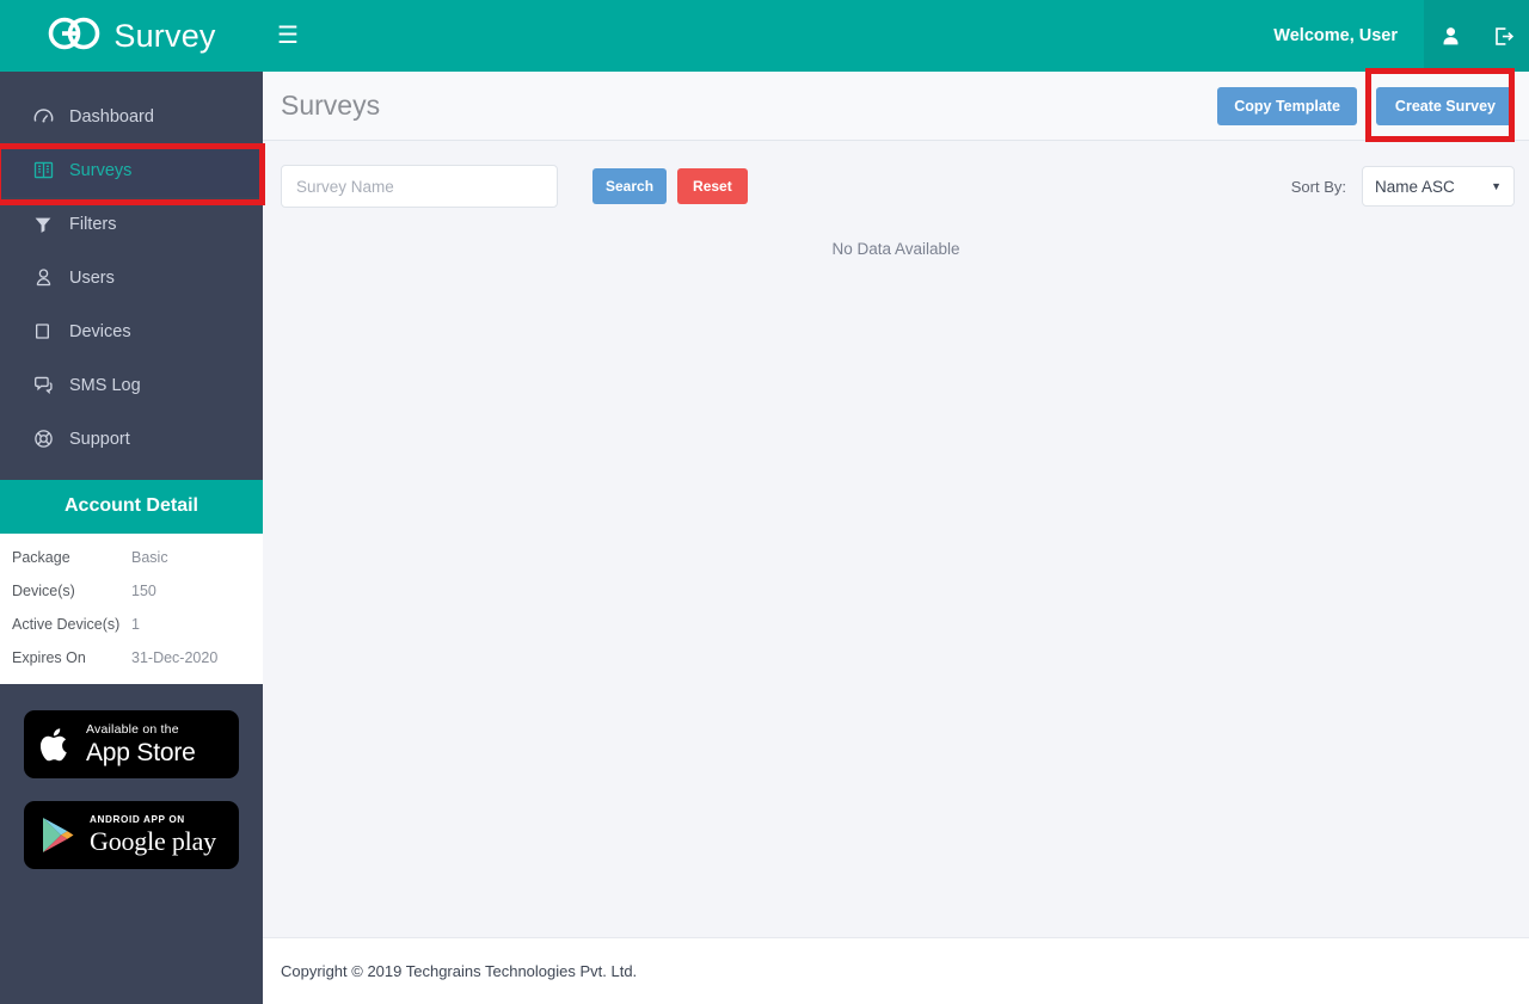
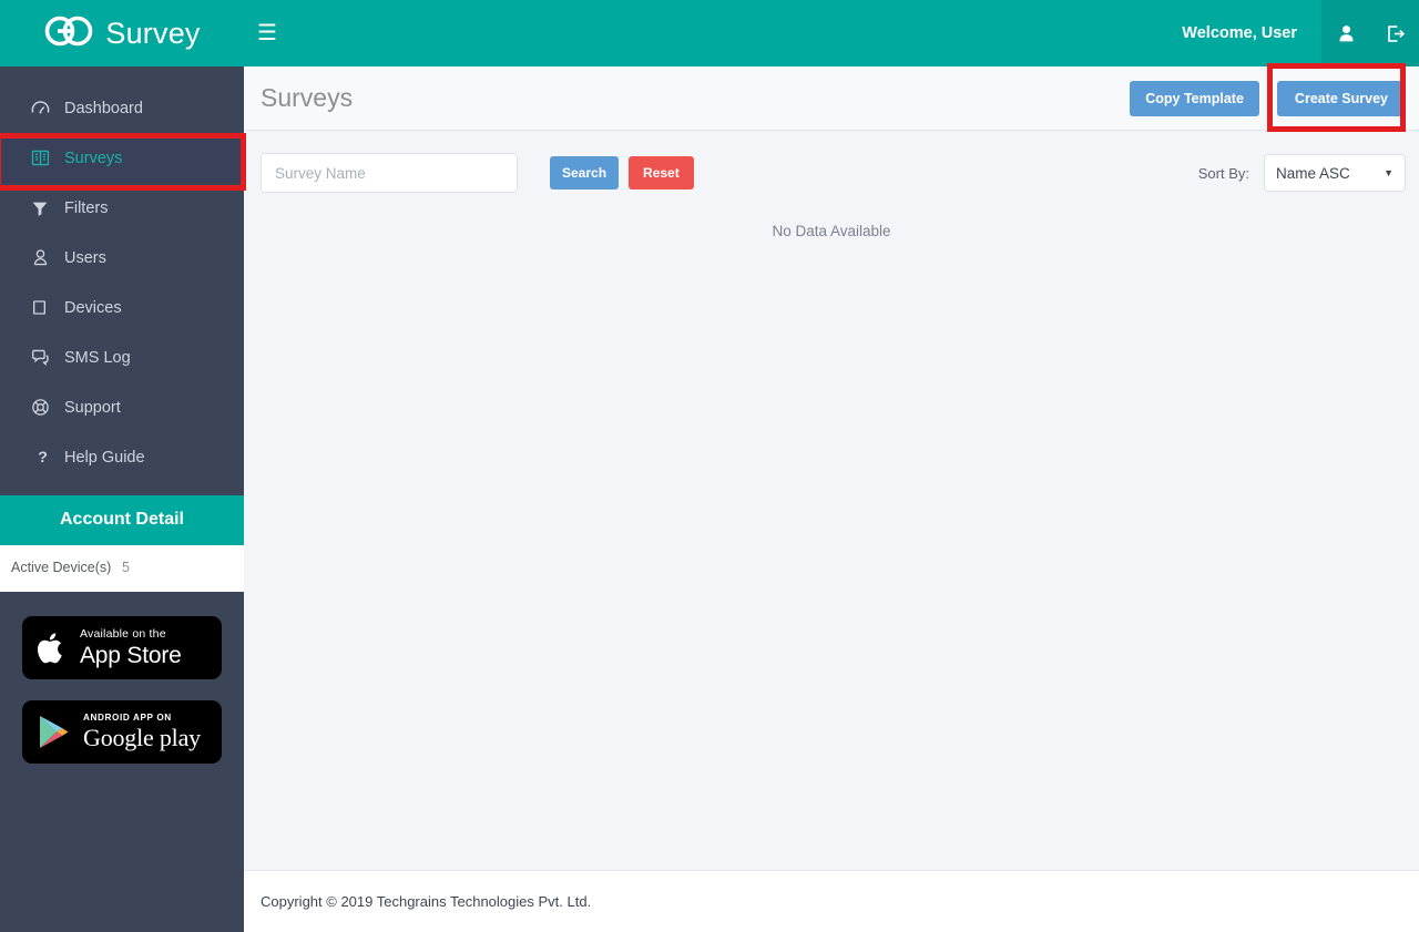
  Survey
  ☰
  Welcome, User
  Dashboard
  Surveys
  Filters
  Users
  Devices
  SMS Log
  Support
+ ?
+ Help Guide
  Account Detail
- Package
- Basic
- Device(s)
- 150
  Active Device(s)
- 1
+ 5
- Expires On
- 31-Dec-2020
  Available on the
  App Store
  ANDROID APP ON
  Google play
  Surveys
  Copy Template
  Create Survey
  Survey Name
  Search
  Reset
  Sort By:
  Name ASC
  ▼
  No Data Available
  Copyright © 2019 Techgrains Technologies Pvt. Ltd.
